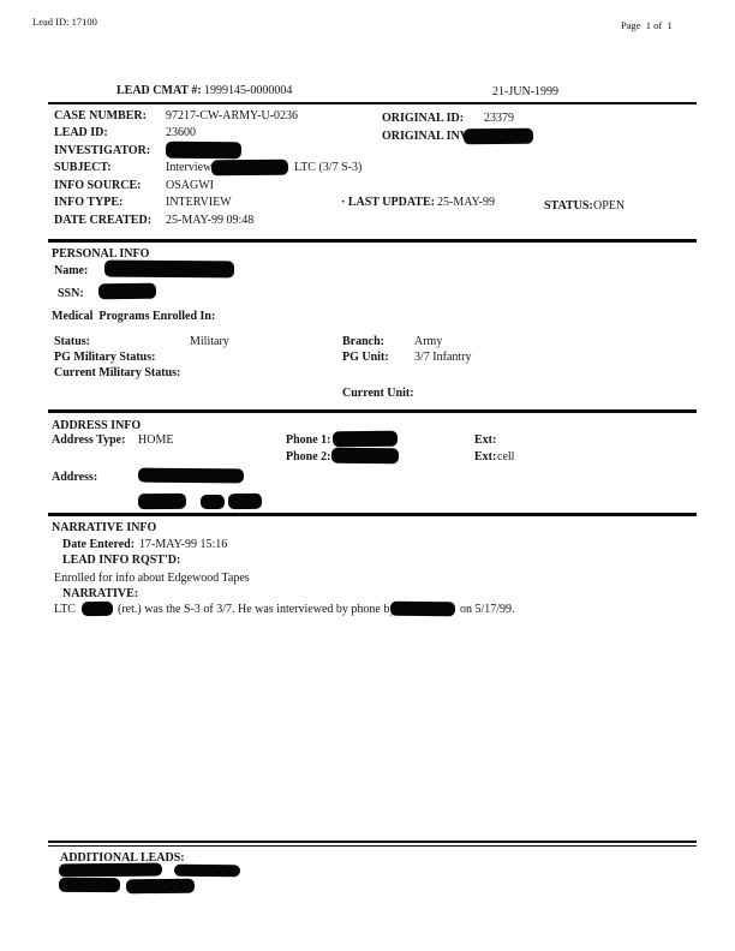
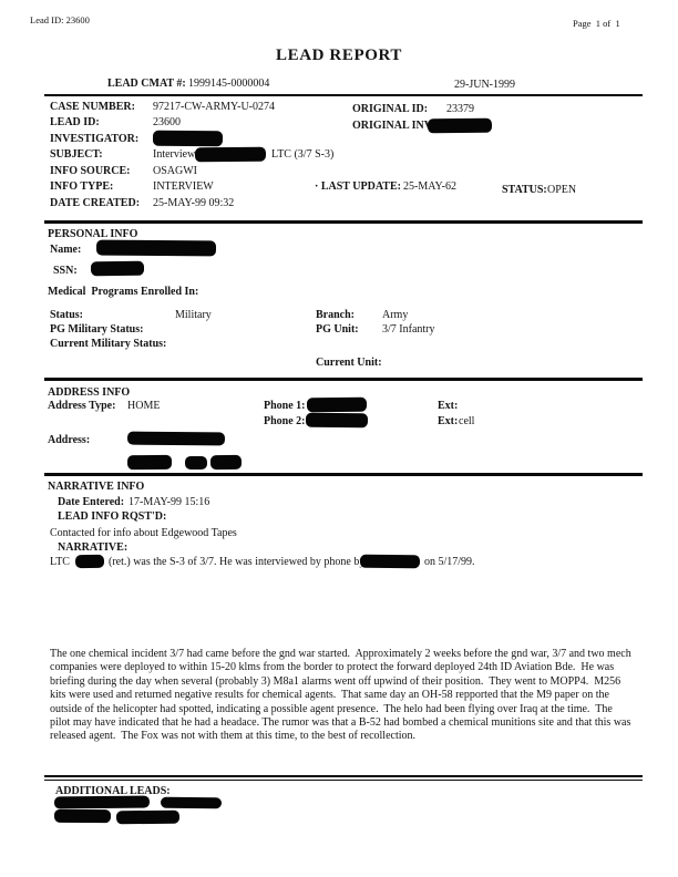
- Lead ID: 17100
+ Lead ID: 23600
  Page 1 of 1
+ LEAD REPORT
  LEAD CMAT #:
  1999145-0000004
- 21-JUN-1999
+ 29-JUN-1999
  CASE NUMBER:
- 97217-CW-ARMY-U-0236
+ 97217-CW-ARMY-U-0274
  ORIGINAL ID:
  23379
  LEAD ID:
  23600
  ORIGINAL IN
  INVESTIGATOR:
  SUBJECT:
  Interview
  LTC (3/7 S-3)
  INFO SOURCE:
  OSAGWI
  INFO TYPE:
  INTERVIEW
  · LAST UPDATE:
- 25-MAY-99
+ 25-MAY-62
  STATUS:
  OPEN
  DATE CREATED:
- 25-MAY-99 09:48
+ 25-MAY-99 09:32
  PERSONAL INFO
  Name:
  SSN:
  Medical Programs Enrolled In:
  Status:
  Military
  Branch:
  Army
  PG Military Status:
  PG Unit:
  3/7 Infantry
  Current Military Status:
  Current Unit:
  ADDRESS INFO
  Address Type:
  HOME
  Phone 1:
  Ext:
  Phone 2:
  Ext:
  cell
  Address:
  NARRATIVE INFO
  Date Entered:
  17-MAY-99 15:16
  LEAD INFO RQST'D:
- Enrolled for info about Edgewood Tapes
+ Contacted for info about Edgewood Tapes
  NARRATIVE:
  LTC
  (ret.) was the S-3 of 3/7. He was interviewed by phone b
  on 5/17/99.
+ The one chemical incident 3/7 had came before the gnd war started. Approximately 2 weeks before the gnd war, 3/7 and two mech companies were deployed to within 15-20 klms from the border to protect the forward deployed 24th ID Aviation Bde. He was briefing during the day when several (probably 3) M8a1 alarms went off upwind of their position. They went to MOPP4. M256 kits were used and returned negative results for chemical agents. That same day an OH-58 repported that the M9 paper on the outside of the helicopter had spotted, indicating a possible agent presence. The helo had been flying over Iraq at the time. The pilot may have indicated that he had a headace. The rumor was that a B-52 had bombed a chemical munitions site and that this was released agent. The Fox was not with them at this time, to the best of recollection.
  ADDITIONAL LEADS:
